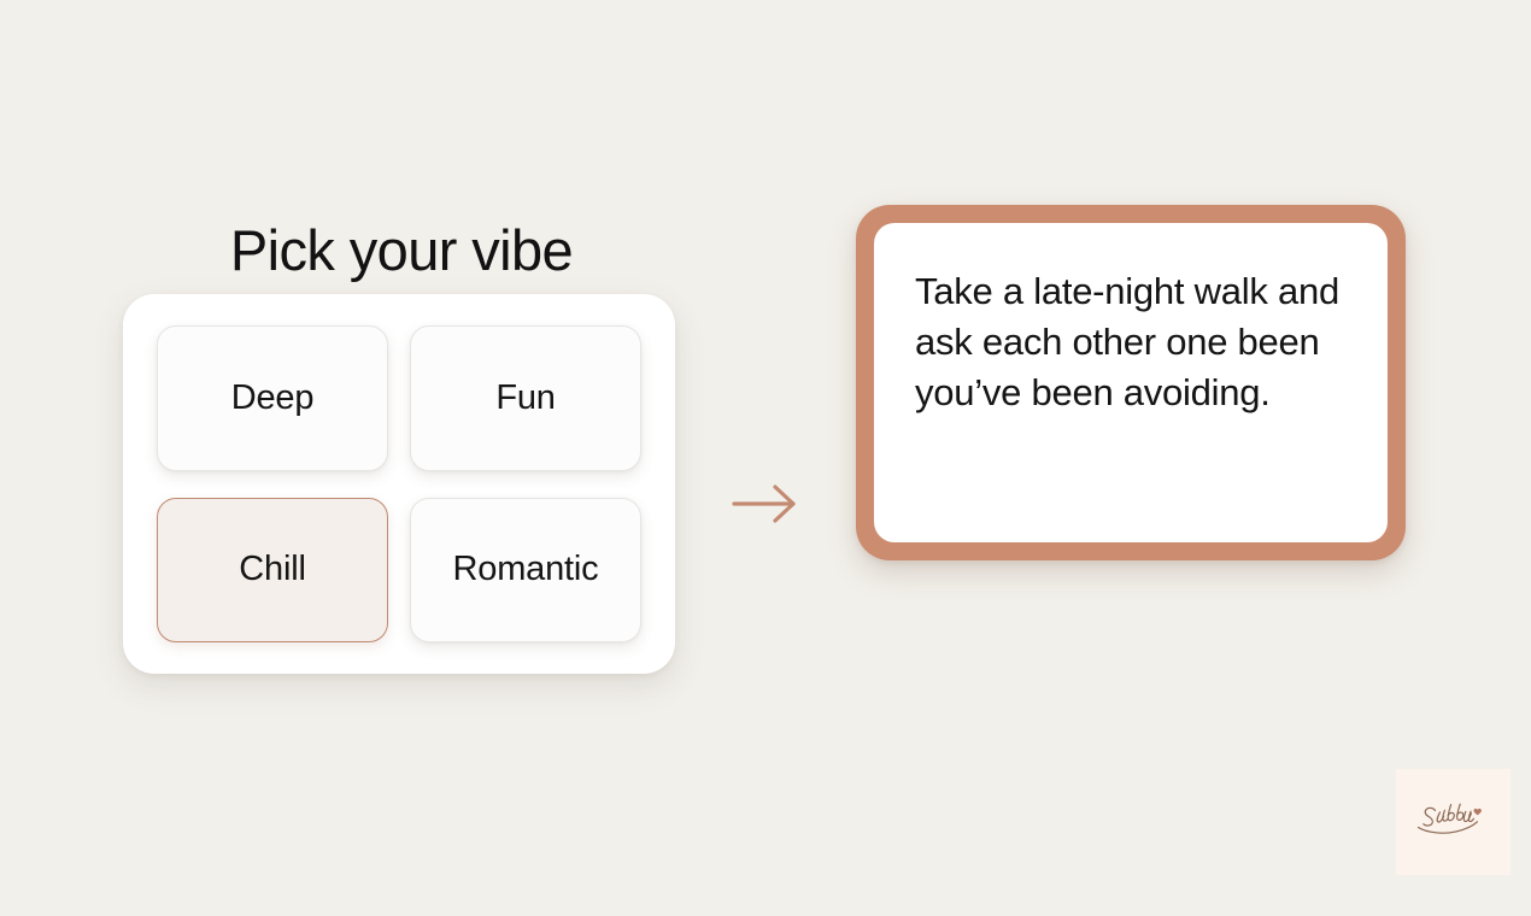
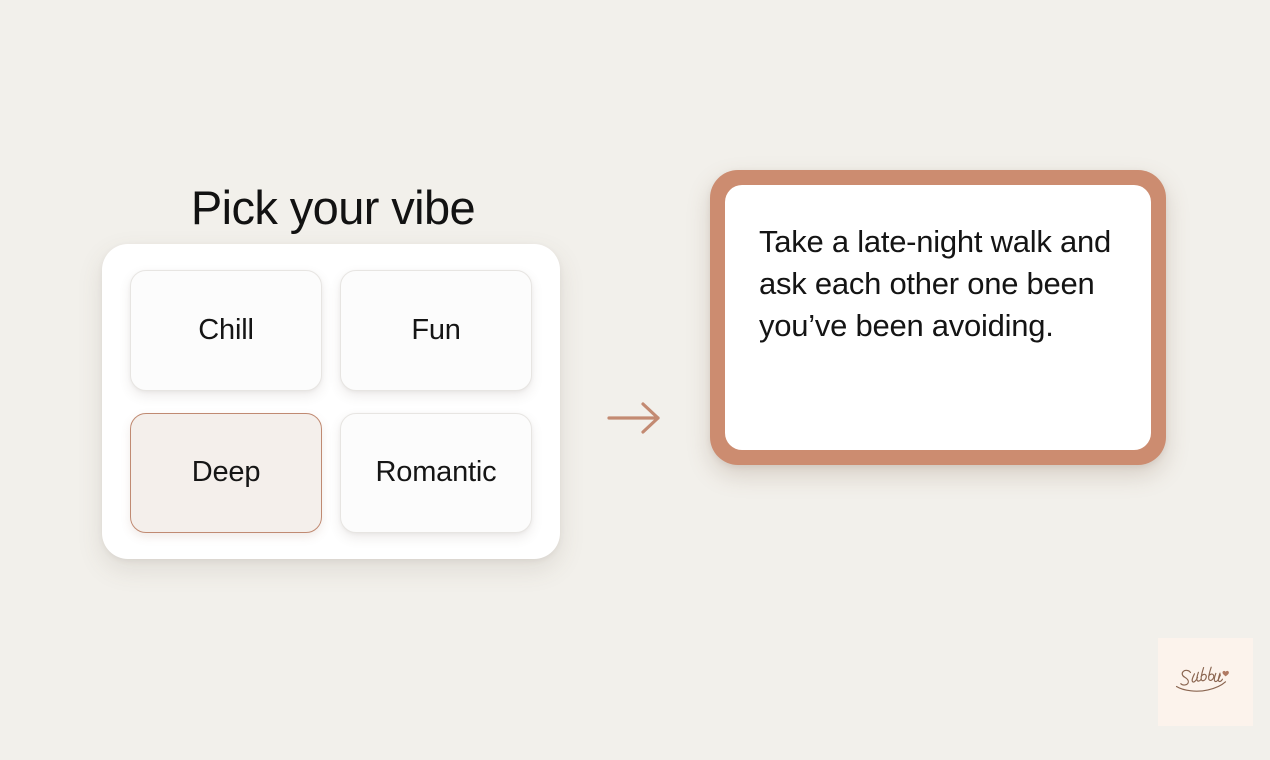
  Pick your vibe
- Deep
+ Chill
  Fun
- Chill
+ Deep
  Romantic
  Take a late-night walk and ask each other one been you’ve been avoiding.
